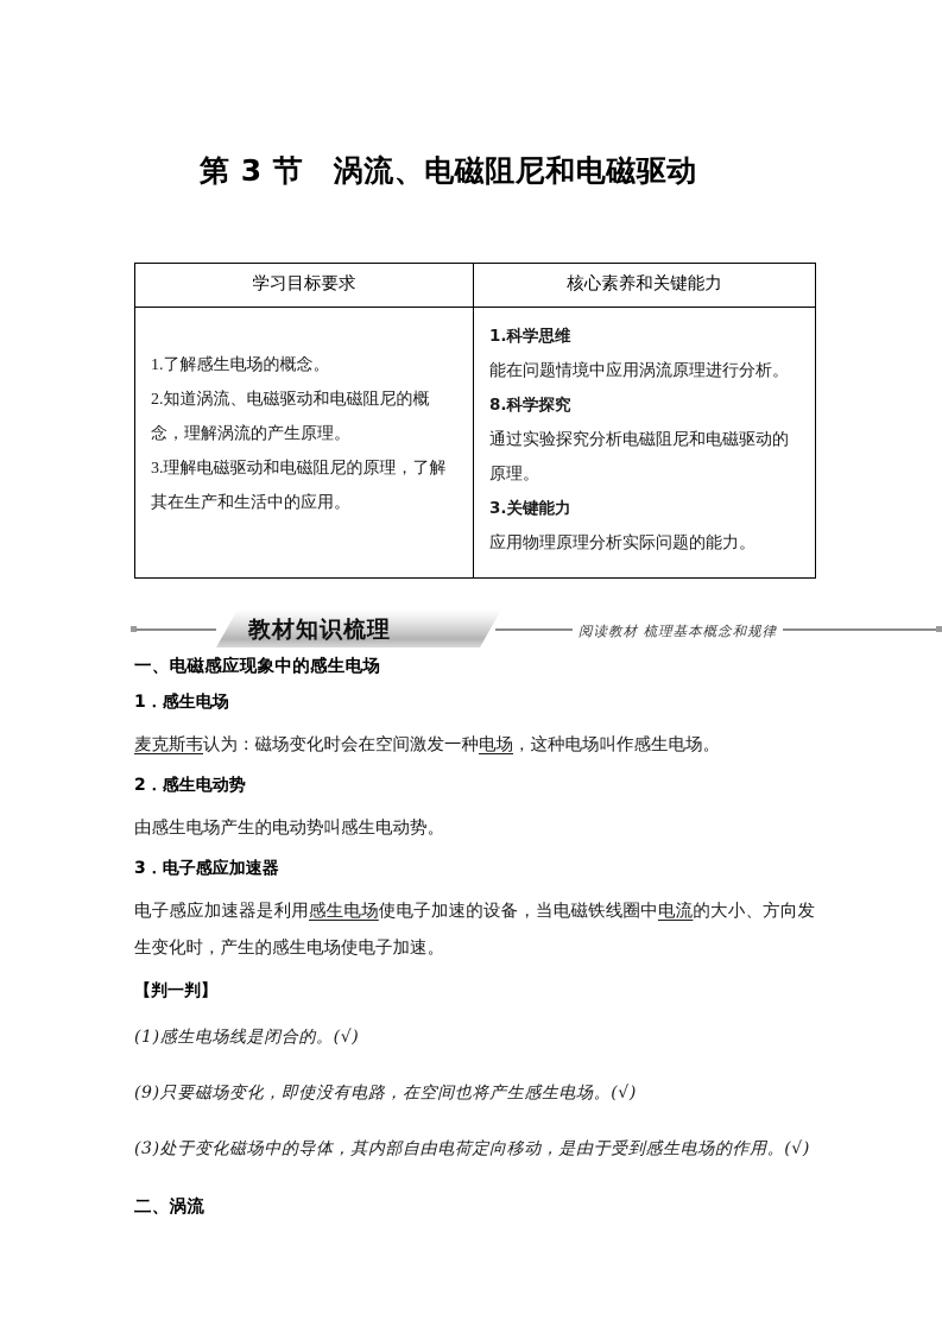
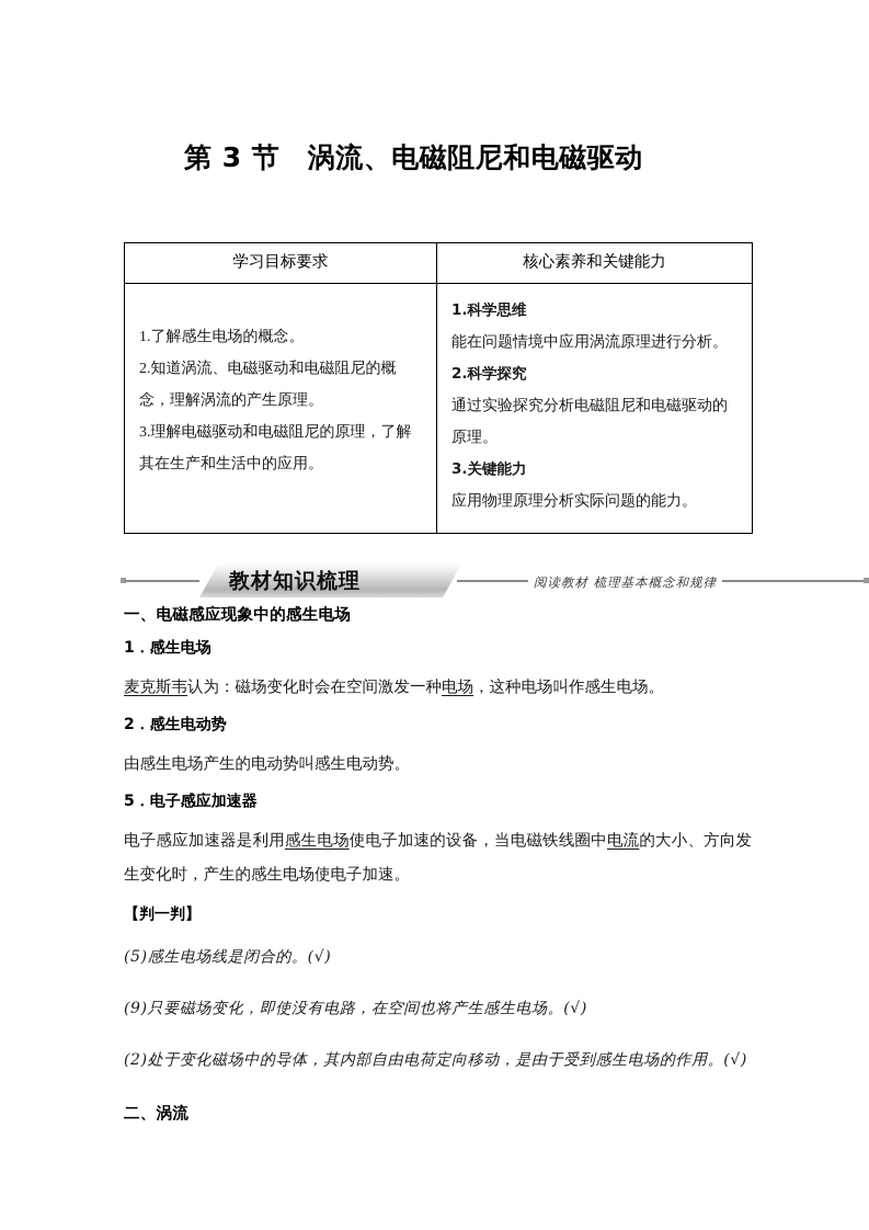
  第 3 节 涡流、电磁阻尼和电磁驱动
  学习目标要求	核心素养和关键能力
- 1.了解感生电场的概念。 2.知道涡流、电磁驱动和电磁阻尼的概念，理解涡流的产生原理。 3.理解电磁驱动和电磁阻尼的原理，了解其在生产和生活中的应用。	1.科学思维 能在问题情境中应用涡流原理进行分析。 8.科学探究 通过实验探究分析电磁阻尼和电磁驱动的原理。 3.关键能力 应用物理原理分析实际问题的能力。
+ 1.了解感生电场的概念。 2.知道涡流、电磁驱动和电磁阻尼的概念，理解涡流的产生原理。 3.理解电磁驱动和电磁阻尼的原理，了解其在生产和生活中的应用。	1.科学思维 能在问题情境中应用涡流原理进行分析。 2.科学探究 通过实验探究分析电磁阻尼和电磁驱动的原理。 3.关键能力 应用物理原理分析实际问题的能力。
  教材知识梳理
  阅读教材 梳理基本概念和规律
  一、电磁感应现象中的感生电场
  1．感生电场
  麦克斯韦认为：磁场变化时会在空间激发一种电场，这种电场叫作感生电场。
  2．感生电动势
  由感生电场产生的电动势叫感生电动势。
- 3．电子感应加速器
+ 5．电子感应加速器
  电子感应加速器是利用感生电场使电子加速的设备，当电磁铁线圈中电流的大小、方向发生变化时，产生的感生电场使电子加速。
  【判一判】
- (1)感生电场线是闭合的。(√)
+ (5)感生电场线是闭合的。(√)
  (9)只要磁场变化，即使没有电路，在空间也将产生感生电场。(√)
- (3)处于变化磁场中的导体，其内部自由电荷定向移动，是由于受到感生电场的作用。(√)
+ (2)处于变化磁场中的导体，其内部自由电荷定向移动，是由于受到感生电场的作用。(√)
  二、涡流
